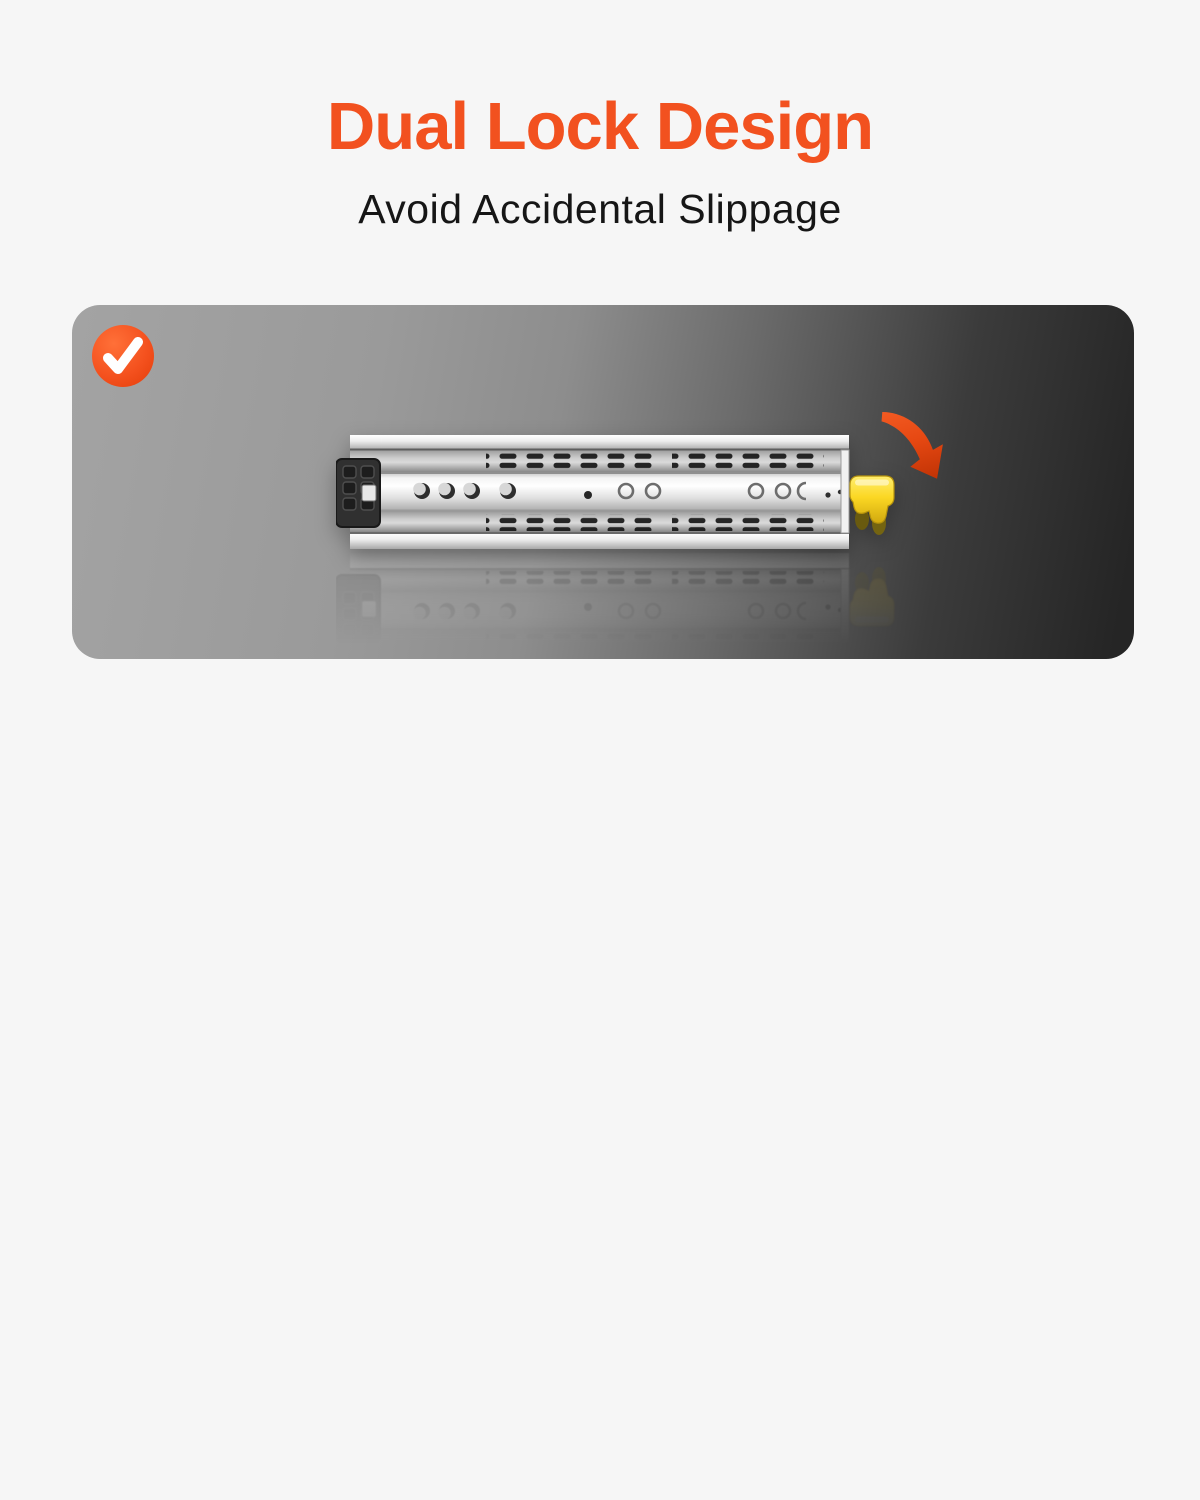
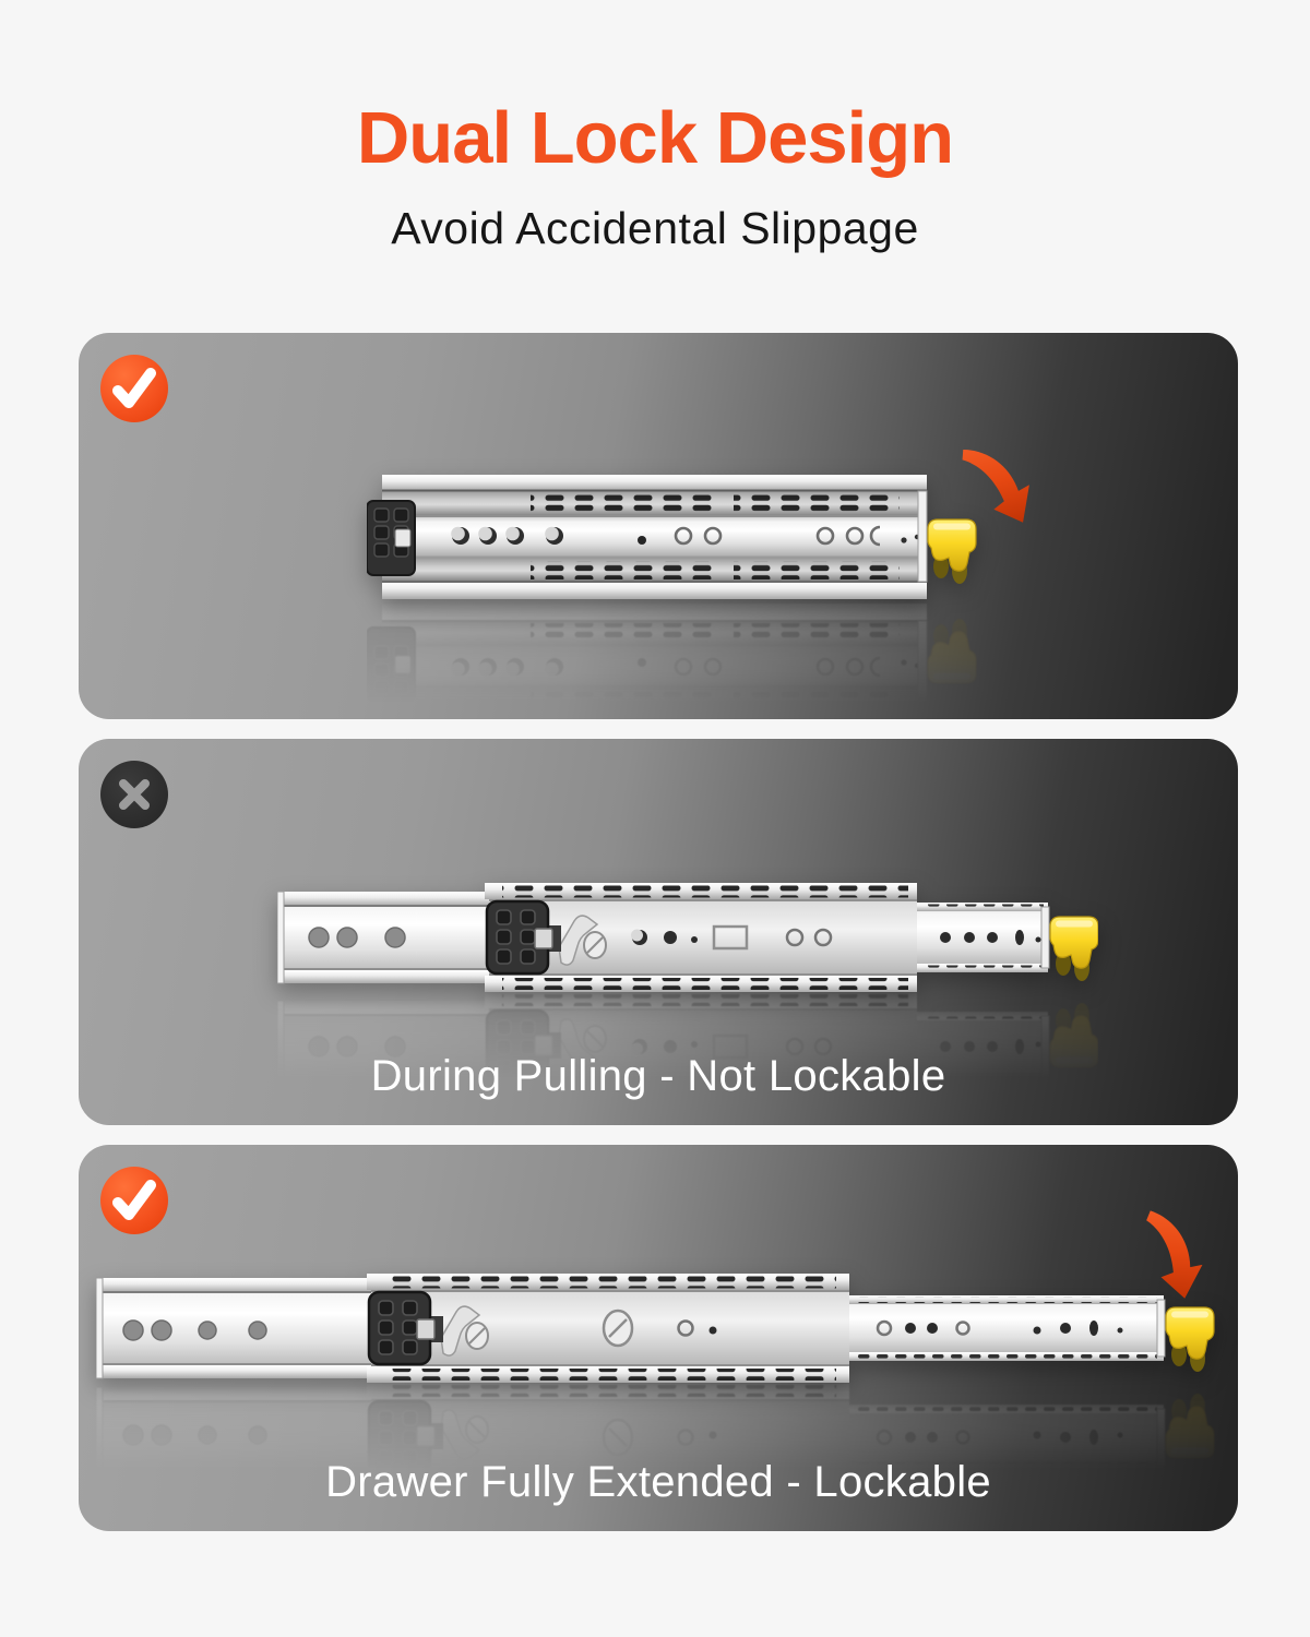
  Dual Lock Design
  Avoid Accidental Slippage
+ During Pulling - Not Lockable
+ Drawer Fully Extended - Lockable
